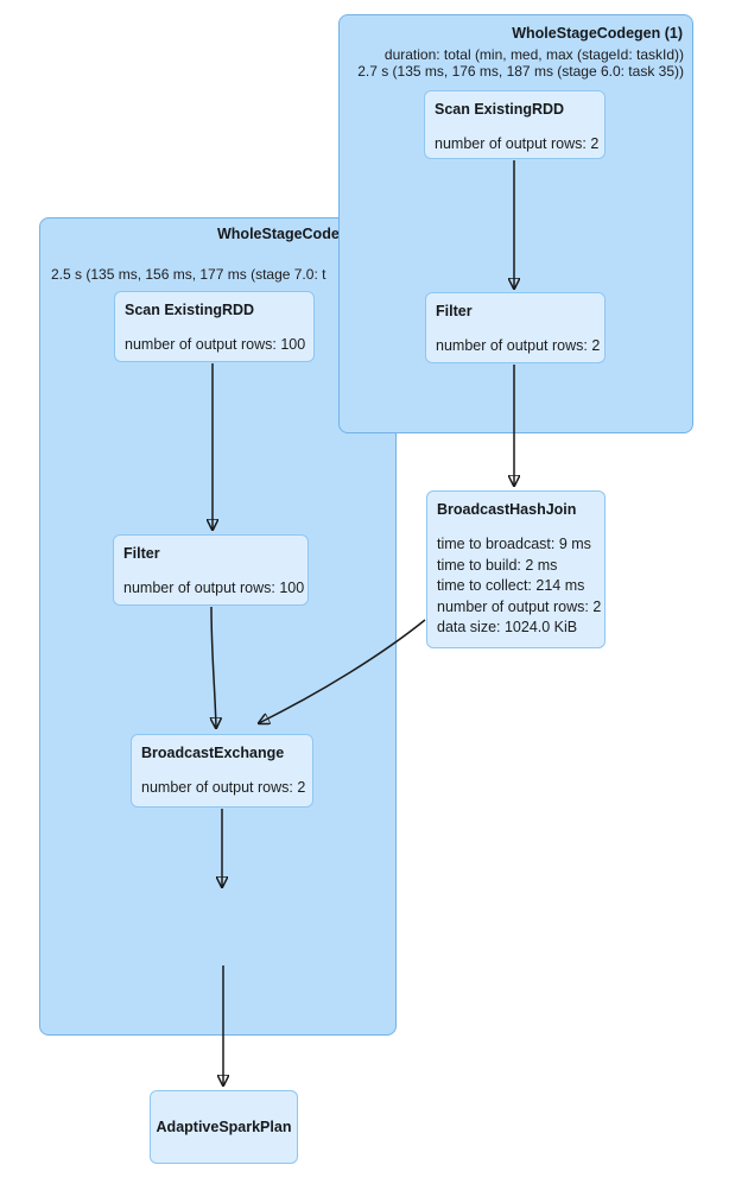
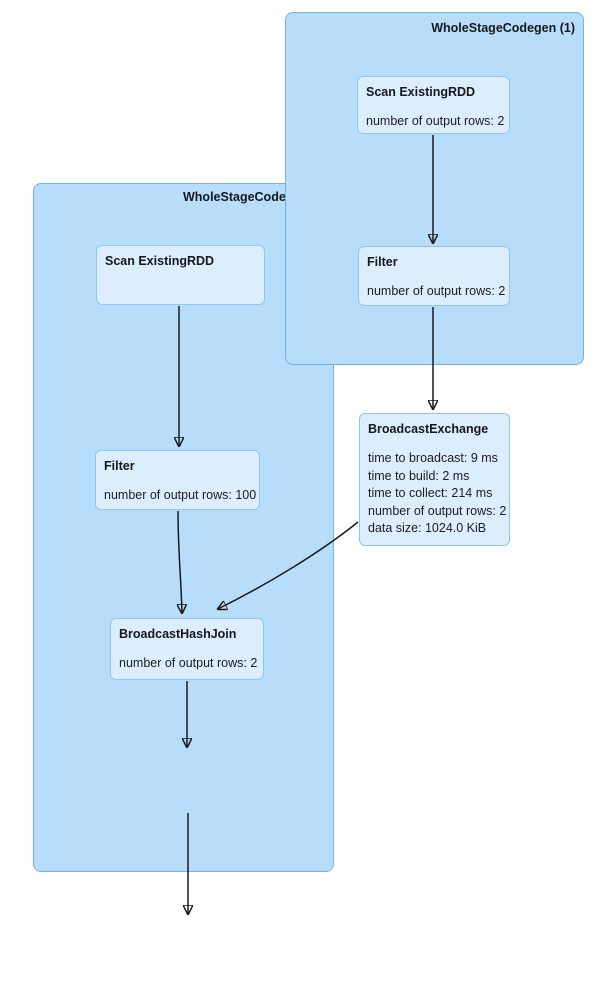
  WholeStageCode
- 2.5 s (135 ms, 156 ms, 177 ms (stage 7.0: t
  WholeStageCodegen (1)
- duration: total (min, med, max (stageId: taskId))
- 2.7 s (135 ms, 176 ms, 187 ms (stage 6.0: task 35))
  Scan ExistingRDD
  number of output rows: 2
  Filter
  number of output rows:
- BroadcastHashJoin
+ BroadcastExchange
  time to broadcast: 9 ms
  time to build: 2 ms
  time to collect: 214 ms
  number of output rows:
  data size: 1024.0 KiB
  Scan ExistingRDD
- number of output rows: 100
  Filter
  number of output rows: 10
- BroadcastExchange
+ BroadcastHashJoin
  number of output rows: 2
- AdaptiveSparkPlan
